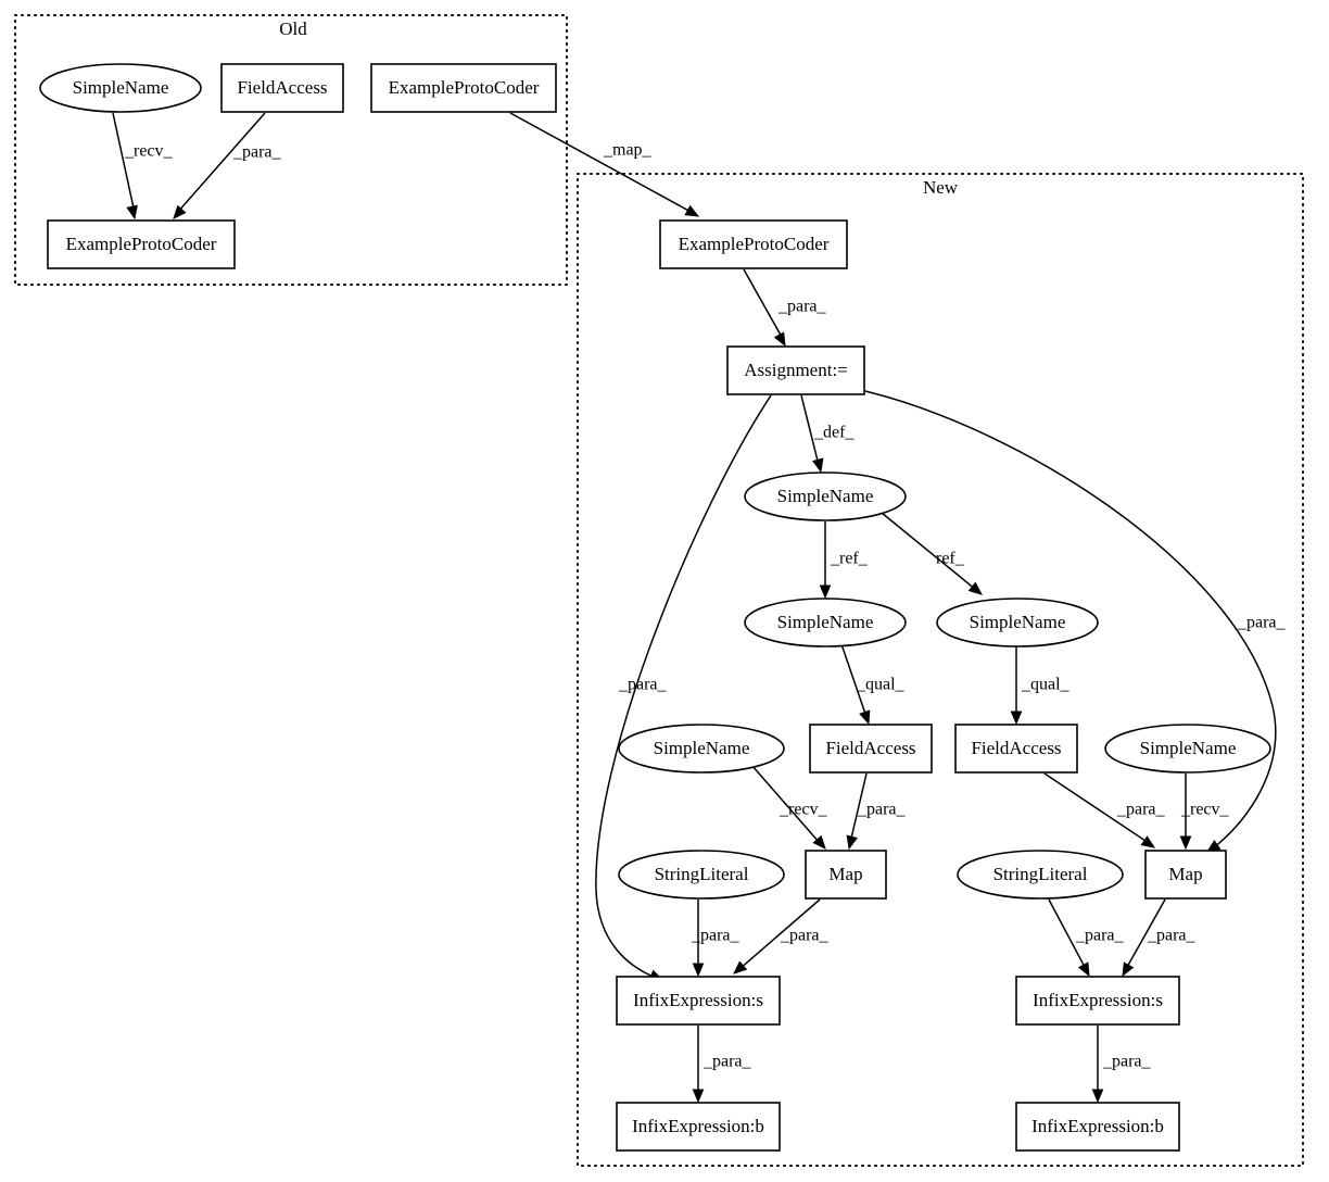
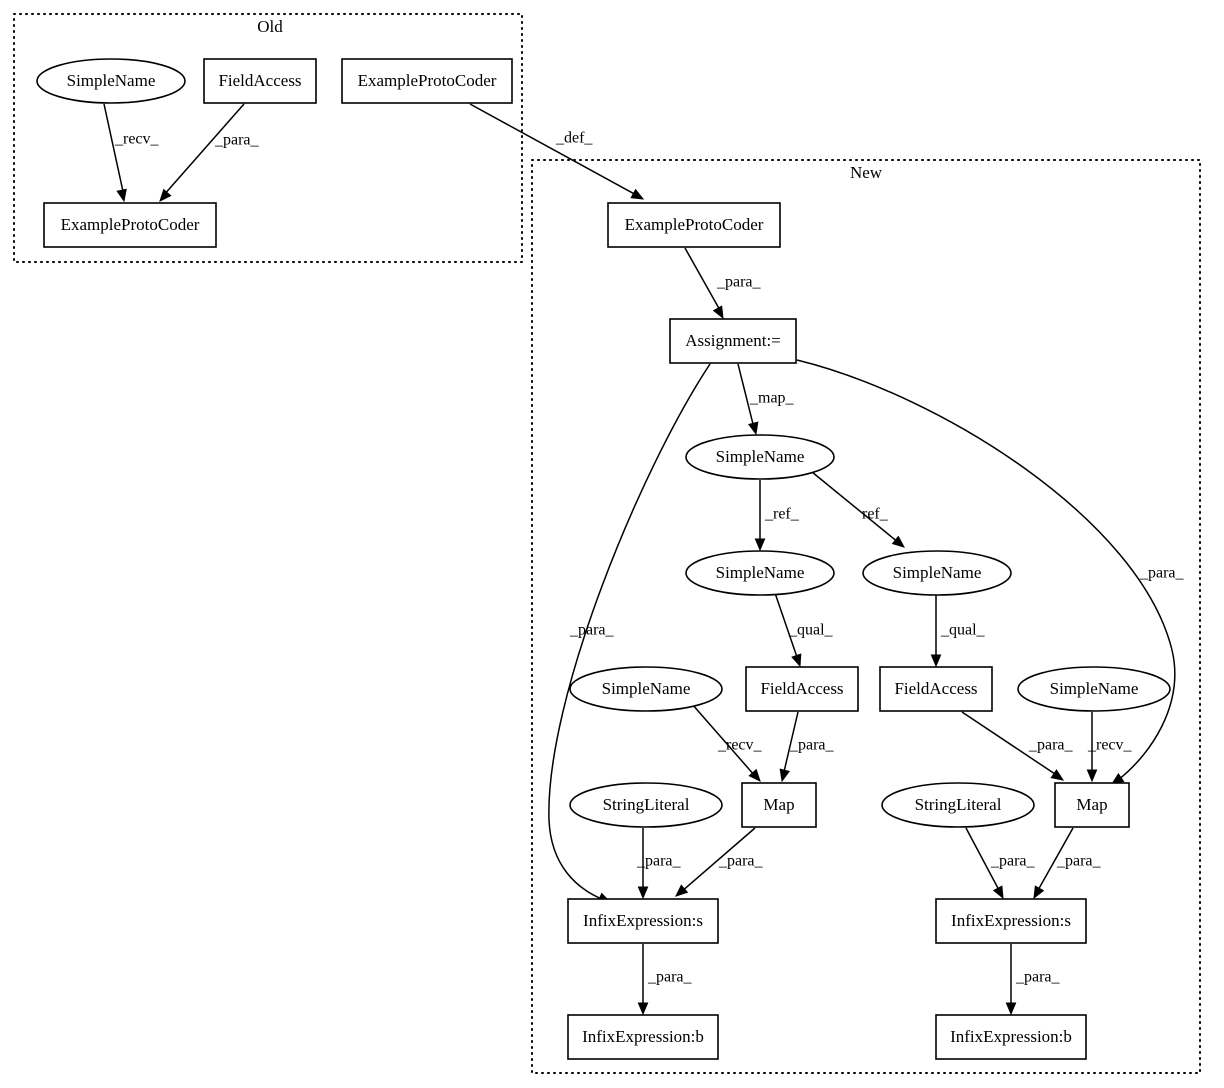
  Old
  New
  _recv_
  _para_
- _map_
+ _def_
  _para_
- _def_
+ _map_
  _ref_
  ref_
  _qual_
  _qual_
  _recv_
  _para_
  _para_
  _recv_
  _para_
  _para_
  _para_
  _para_
  _para_
  _para_
  _para_
  _para_
  SimpleName
  FieldAccess
  ExampleProtoCoder
  ExampleProtoCoder
  ExampleProtoCoder
  Assignment:=
  SimpleName
  SimpleName
  SimpleName
  SimpleName
  FieldAccess
  FieldAccess
  SimpleName
  StringLiteral
  Map
  StringLiteral
  Map
  InfixExpression:s
  InfixExpression:s
  InfixExpression:b
  InfixExpression:b
